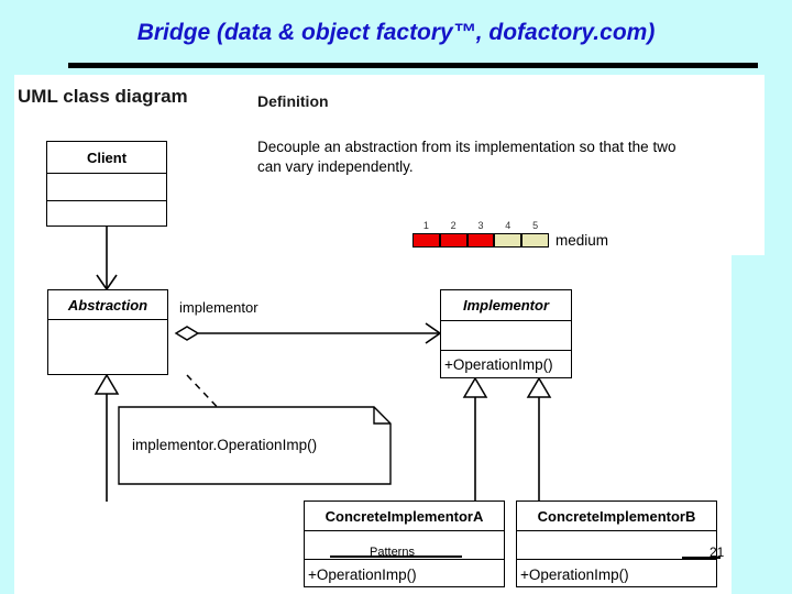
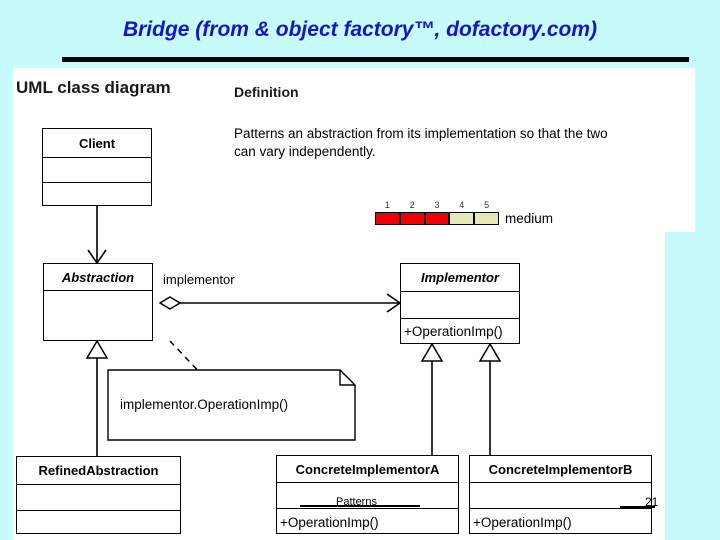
- Bridge (data & object factory™, dofactory.com)
+ Bridge (from & object factory™, dofactory.com)
  UML class diagram
  Definition
- Decouple an abstraction from its implementation so that the two
+ Patterns an abstraction from its implementation so that the two
  can vary independently.
  1
  2
  3
  4
  5
  medium
  Client
  Abstraction
  implementor
  Implementor
  +OperationImp()
  implementor.OperationImp()
+ RefinedAbstraction
  ConcreteImplementorA
  +OperationImp()
  ConcreteImplementorB
  +OperationImp()
  Patterns
  21
